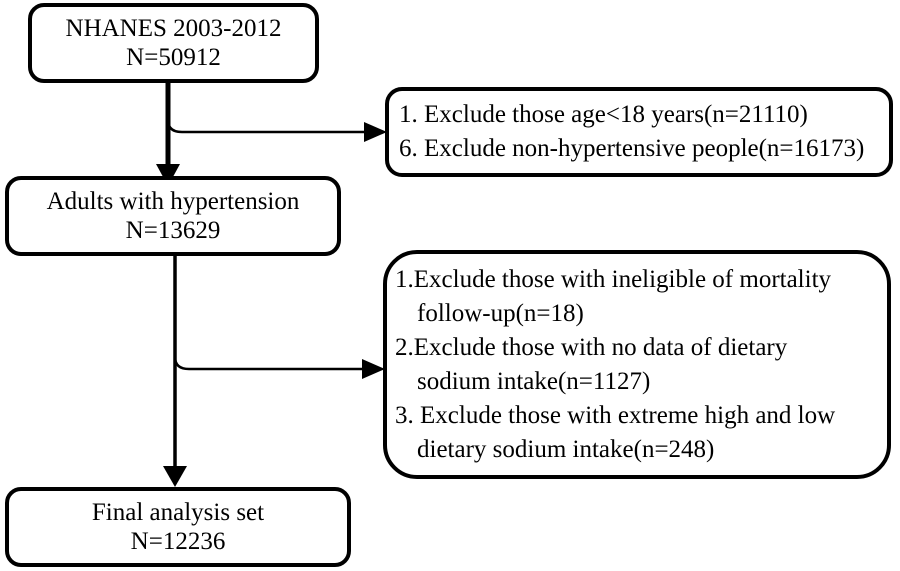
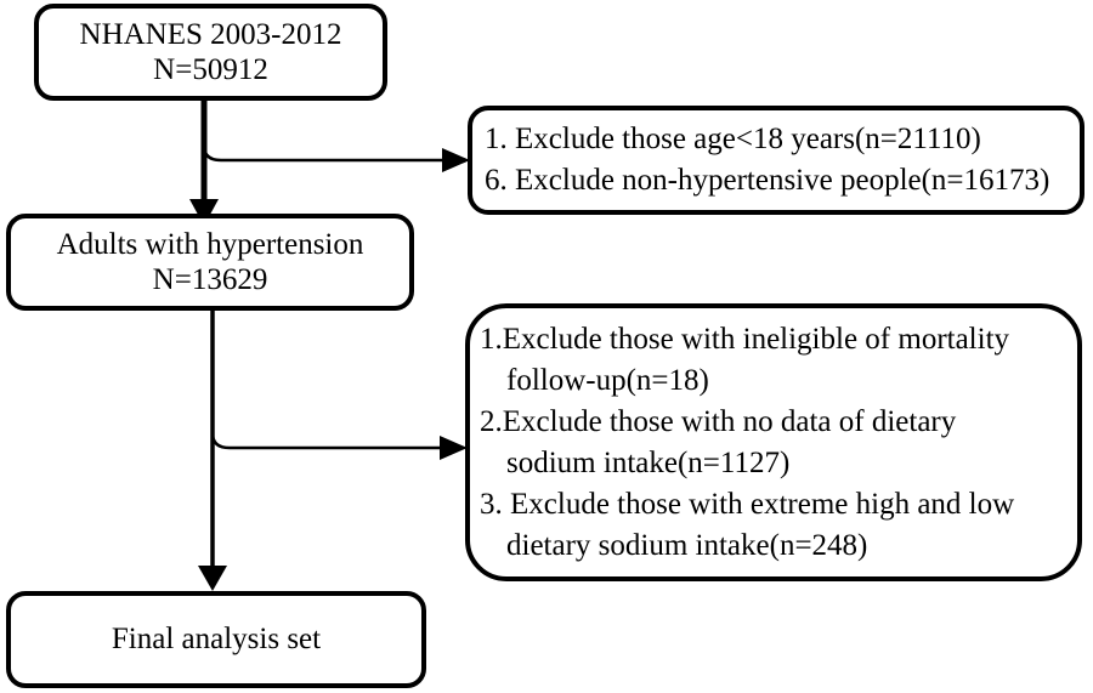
  NHANES 2003-2012
  N=50912
  1. Exclude those age<18 years(n=21110)
  6. Exclude non-hypertensive people(n=16173)
  Adults with hypertension
  N=13629
  1.Exclude those with ineligible of mortality
  follow-up(n=18)
  2.Exclude those with no data of dietary
  sodium intake(n=1127)
  3. Exclude those with extreme high and low
  dietary sodium intake(n=248)
  Final analysis set
- N=12236
